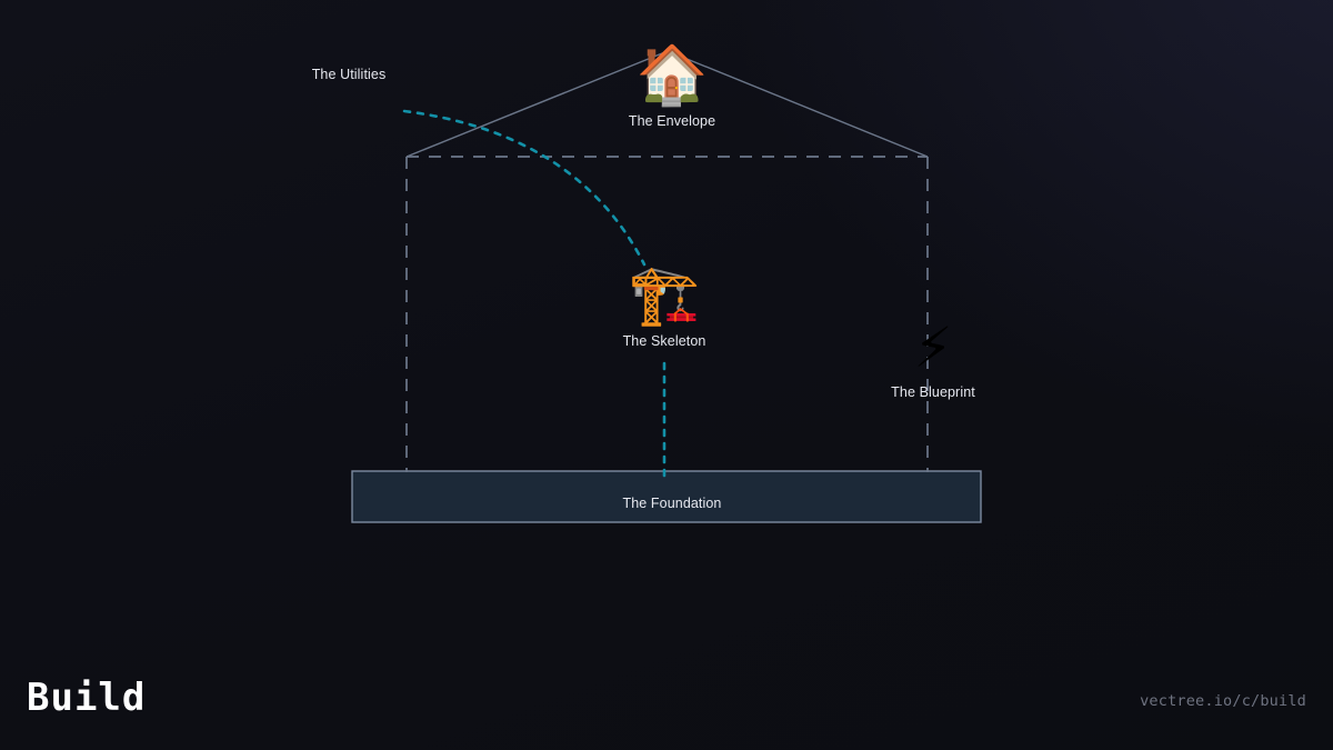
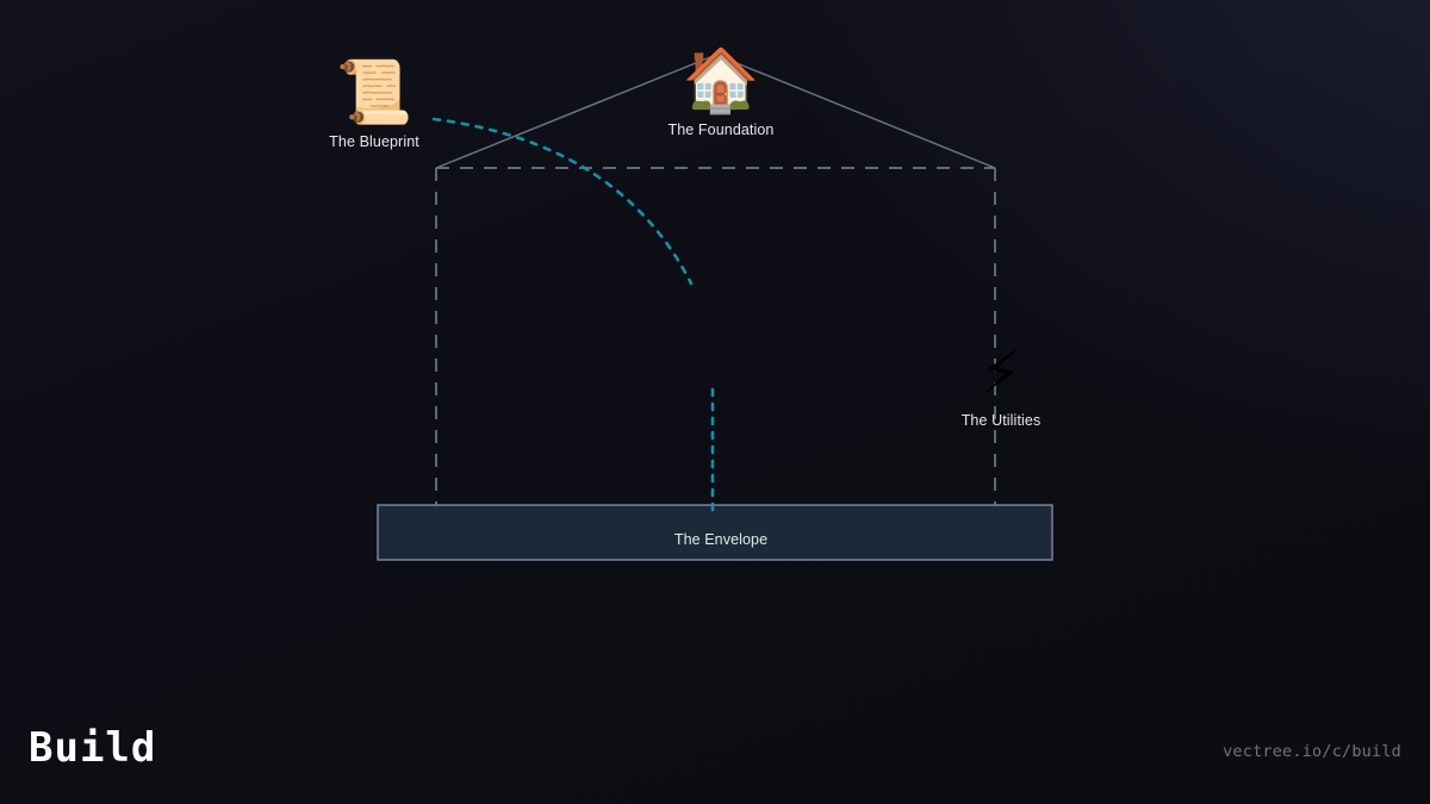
+ 📜
- The Utilities
+ The Blueprint
  🏠
- The Envelope
+ The Foundation
- 🏗️
- The Skeleton
  ⚡
- The Blueprint
+ The Utilities
- The Foundation
+ The Envelope
  Build
  vectree.io/c/build
